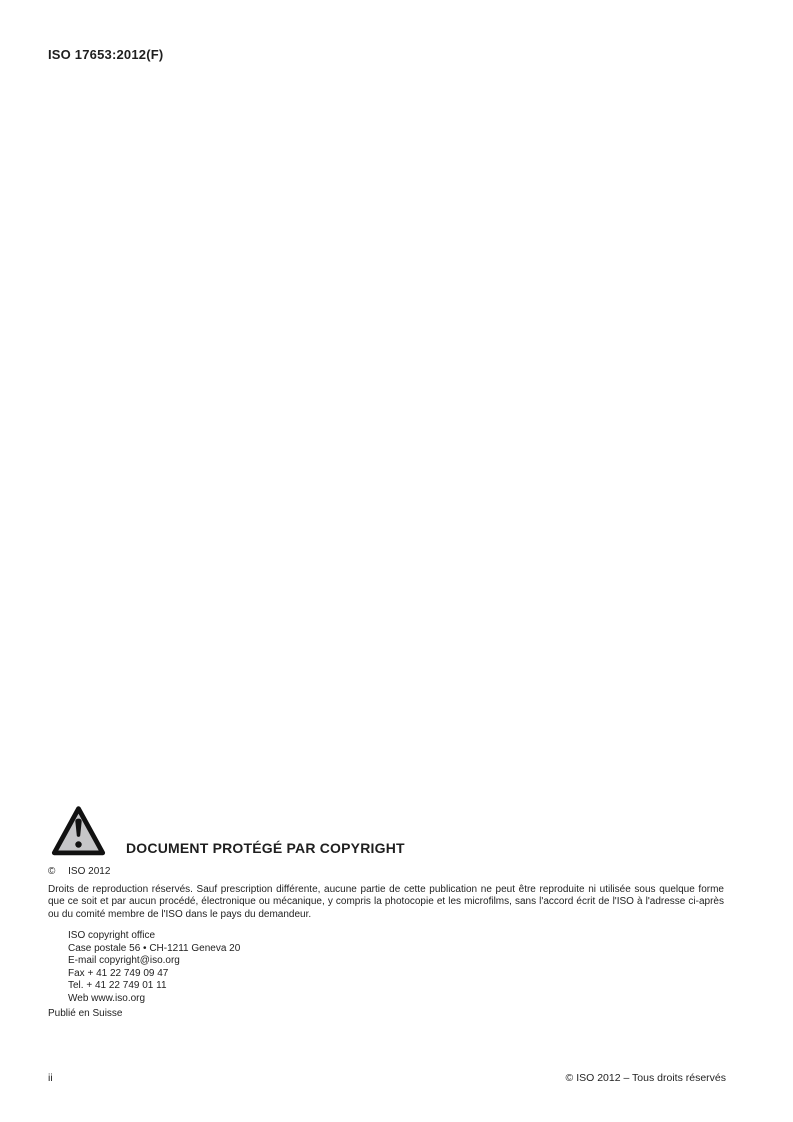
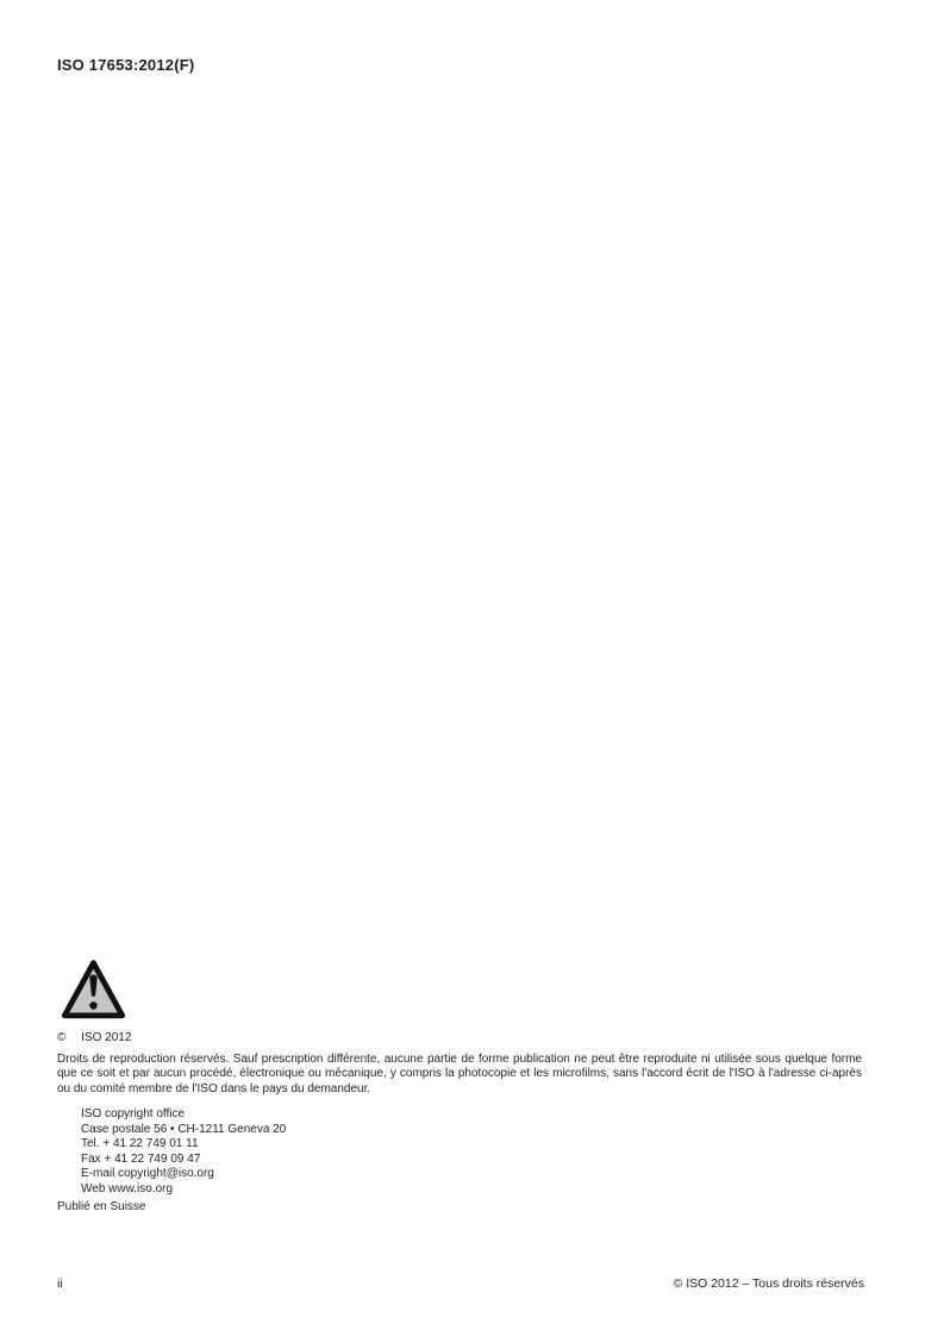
  ISO 17653:2012(F)
- DOCUMENT PROTÉGÉ PAR COPYRIGHT
  © ISO 2012
- Droits de reproduction réservés. Sauf prescription différente, aucune partie de cette publication ne peut être reproduite ni utilisée sous quelque forme que ce soit et par aucun procédé, électronique ou mécanique, y compris la photocopie et les microfilms, sans l'accord écrit de l'ISO à l'adresse ci-après ou du comité membre de l'ISO dans le pays du demandeur.
+ Droits de reproduction réservés. Sauf prescription différente, aucune partie de forme publication ne peut être reproduite ni utilisée sous quelque forme que ce soit et par aucun procédé, électronique ou mécanique, y compris la photocopie et les microfilms, sans l'accord écrit de l'ISO à l'adresse ci-après ou du comité membre de l'ISO dans le pays du demandeur.
  ISO copyright office
  Case postale 56 • CH-1211 Geneva 20
- E-mail copyright@iso.org
+ Tel. + 41 22 749 01 11
  Fax + 41 22 749 09 47
- Tel. + 41 22 749 01 11
+ E-mail copyright@iso.org
  Web www.iso.org
  Publié en Suisse
  ii
  © ISO 2012 – Tous droits réservés
